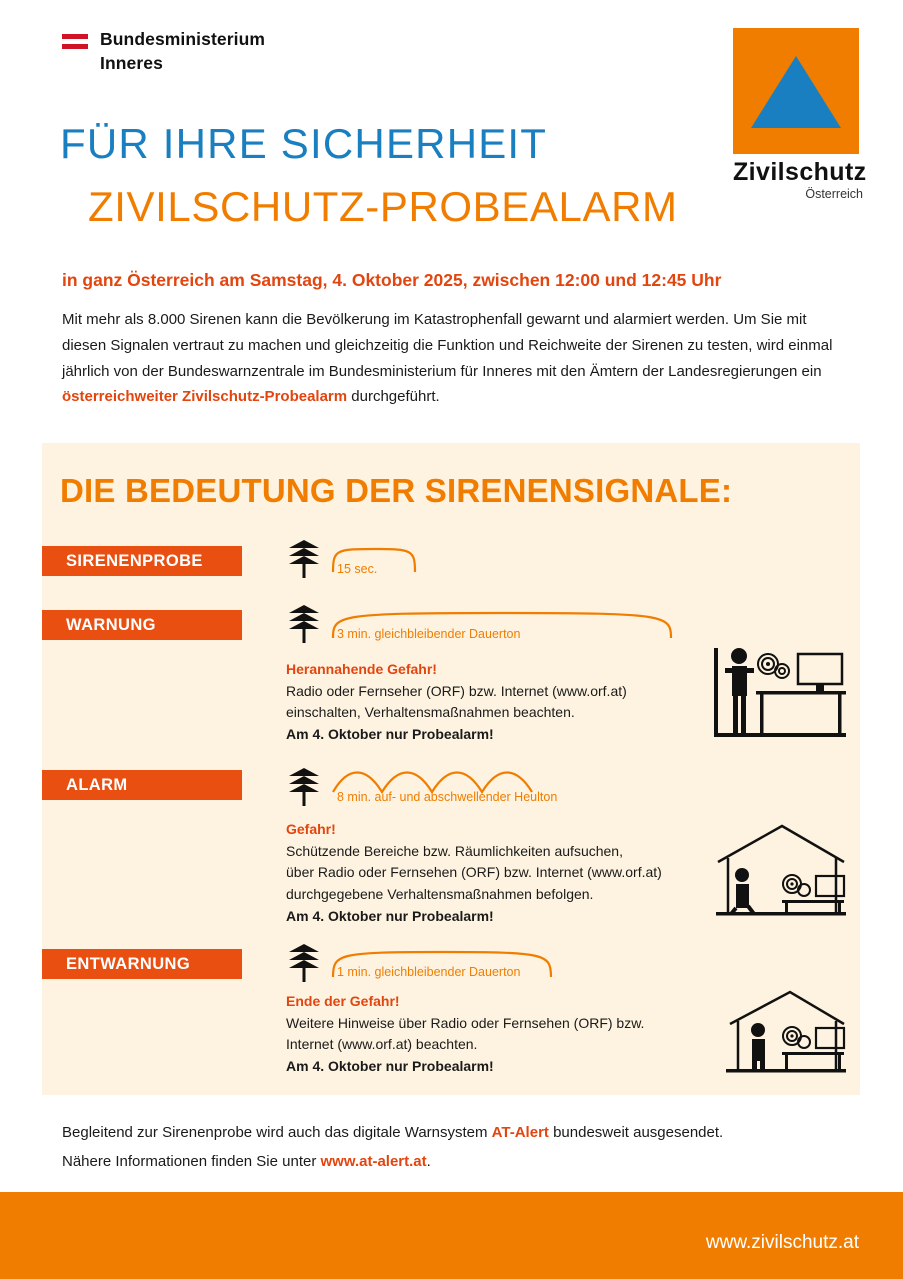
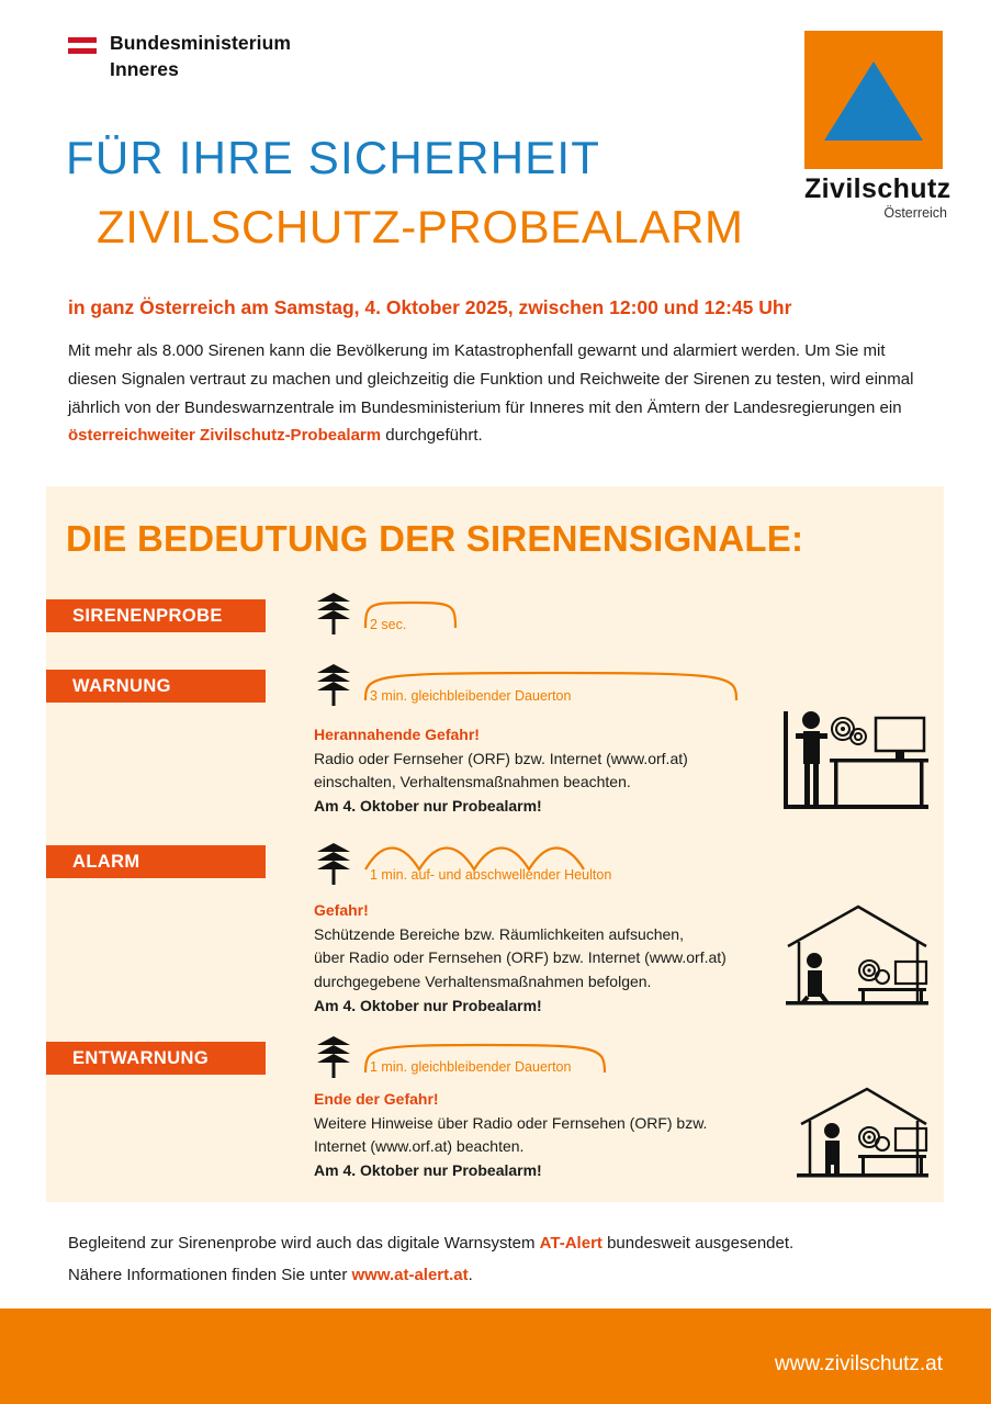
  Bundesministerium
  Inneres
  Zivilschutz
  Österreich
  FÜR IHRE SICHERHEIT
  ZIVILSCHUTZ-PROBEALARM
  in ganz Österreich am Samstag, 4. Oktober 2025, zwischen 12:00 und 12:45 Uhr
  Mit mehr als 8.000 Sirenen kann die Bevölkerung im Katastrophenfall gewarnt und alarmiert werden. Um Sie mit diesen Signalen vertraut zu machen und gleichzeitig die Funktion und Reichweite der Sirenen zu testen, wird einmal jährlich von der Bundeswarnzentrale im Bundesministerium für Inneres mit den Ämtern der Landesregierungen ein österreichweiter Zivilschutz-Probealarm durchgeführt.
  DIE BEDEUTUNG DER SIRENENSIGNALE:
  SIRENENPROBE
- 15 sec.
+ 2 sec.
  WARNUNG
  3 min. gleichbleibender Dauerton
  Herannahende Gefahr!
  Radio oder Fernseher (ORF) bzw. Internet (www.orf.at)
  einschalten, Verhaltensmaßnahmen beachten.
  Am 4. Oktober nur Probealarm!
  ALARM
- 8 min. auf- und abschwellender Heulton
+ 1 min. auf- und abschwellender Heulton
  Gefahr!
  Schützende Bereiche bzw. Räumlichkeiten aufsuchen,
  über Radio oder Fernsehen (ORF) bzw. Internet (www.orf.at)
  durchgegebene Verhaltensmaßnahmen befolgen.
  Am 4. Oktober nur Probealarm!
  ENTWARNUNG
  1 min. gleichbleibender Dauerton
  Ende der Gefahr!
  Weitere Hinweise über Radio oder Fernsehen (ORF) bzw.
  Internet (www.orf.at) beachten.
  Am 4. Oktober nur Probealarm!
  Begleitend zur Sirenenprobe wird auch das digitale Warnsystem AT-Alert bundesweit ausgesendet.
  Nähere Informationen finden Sie unter www.at-alert.at.
  www.zivilschutz.at
